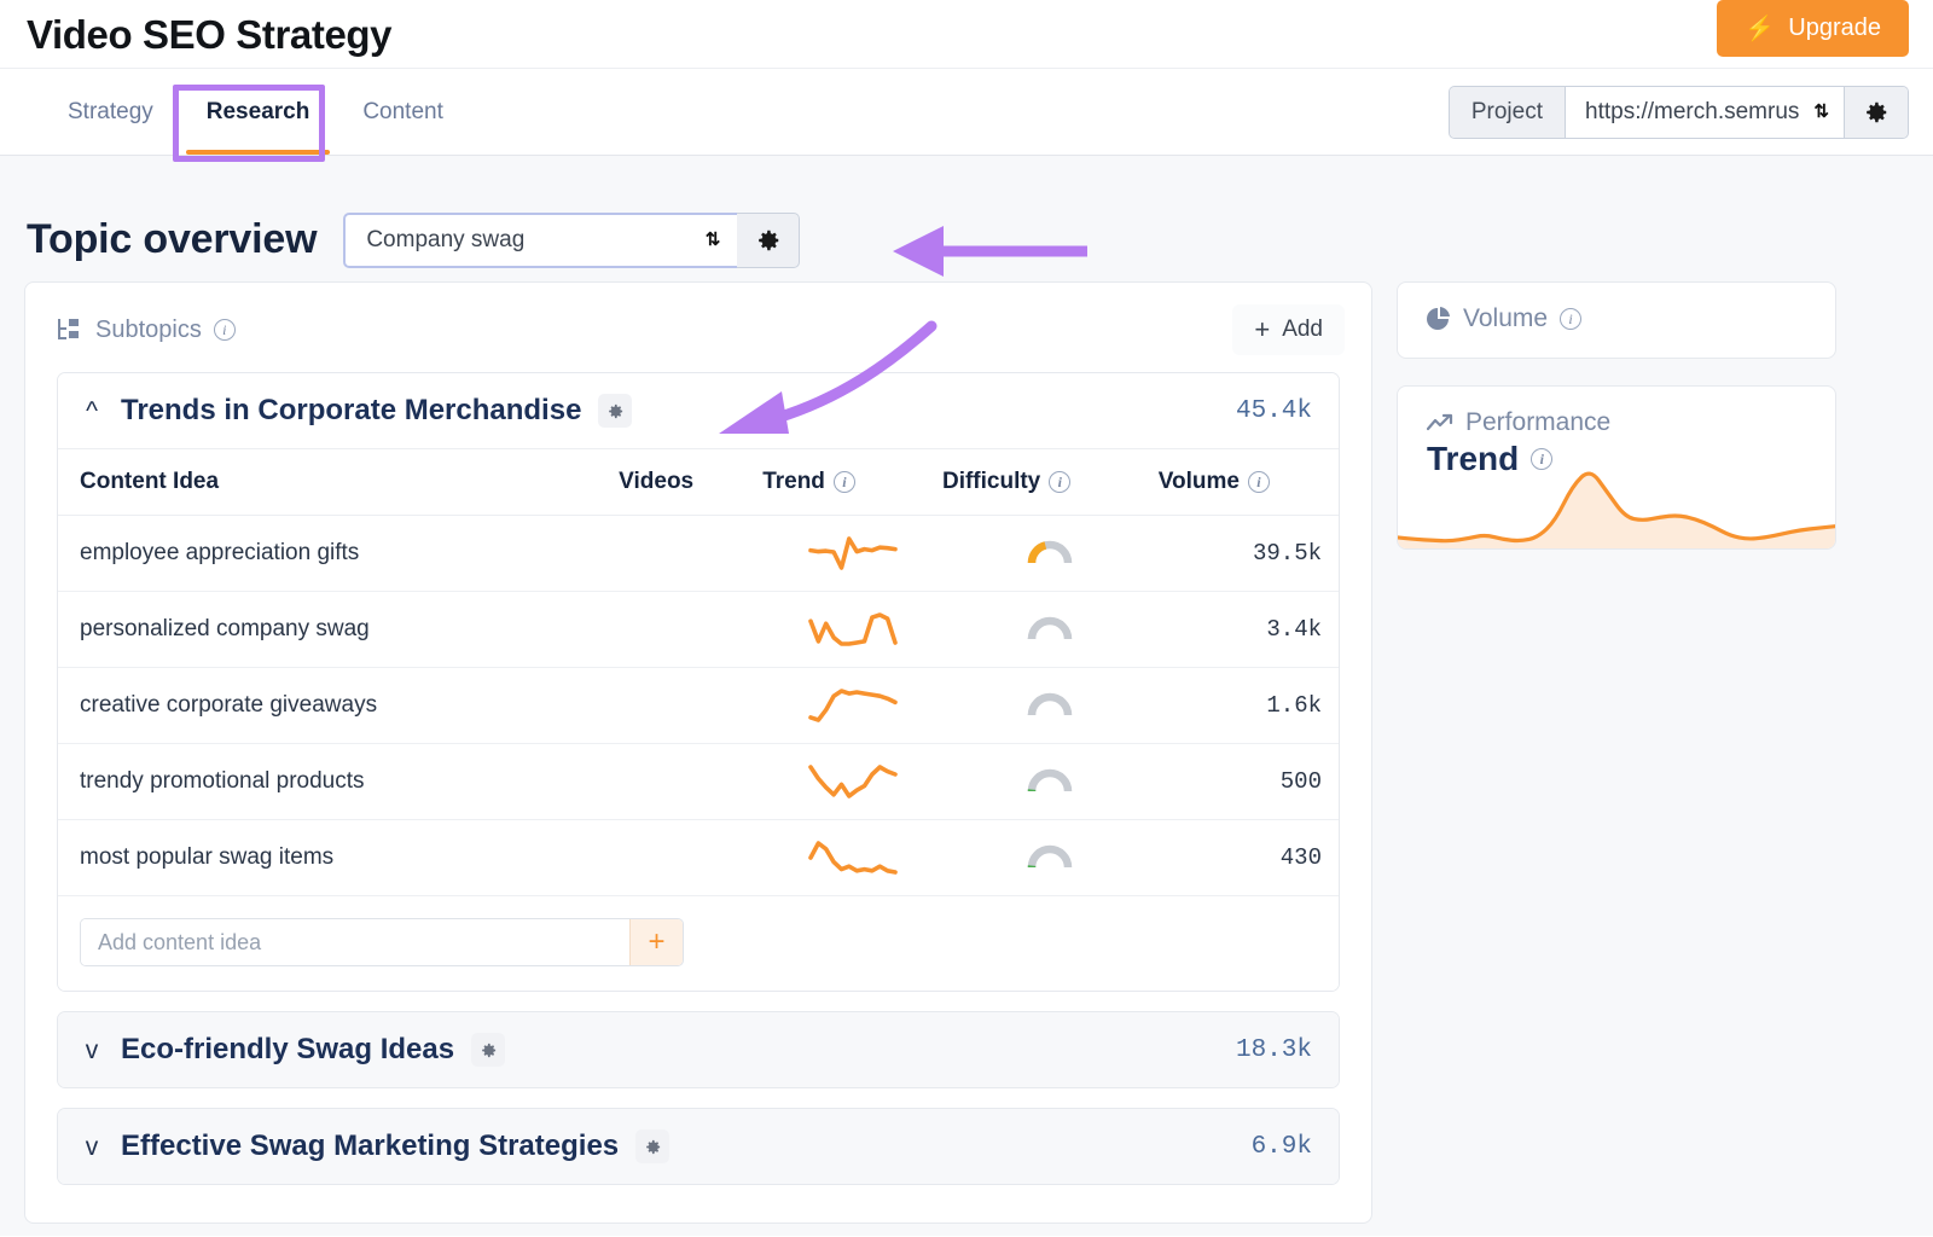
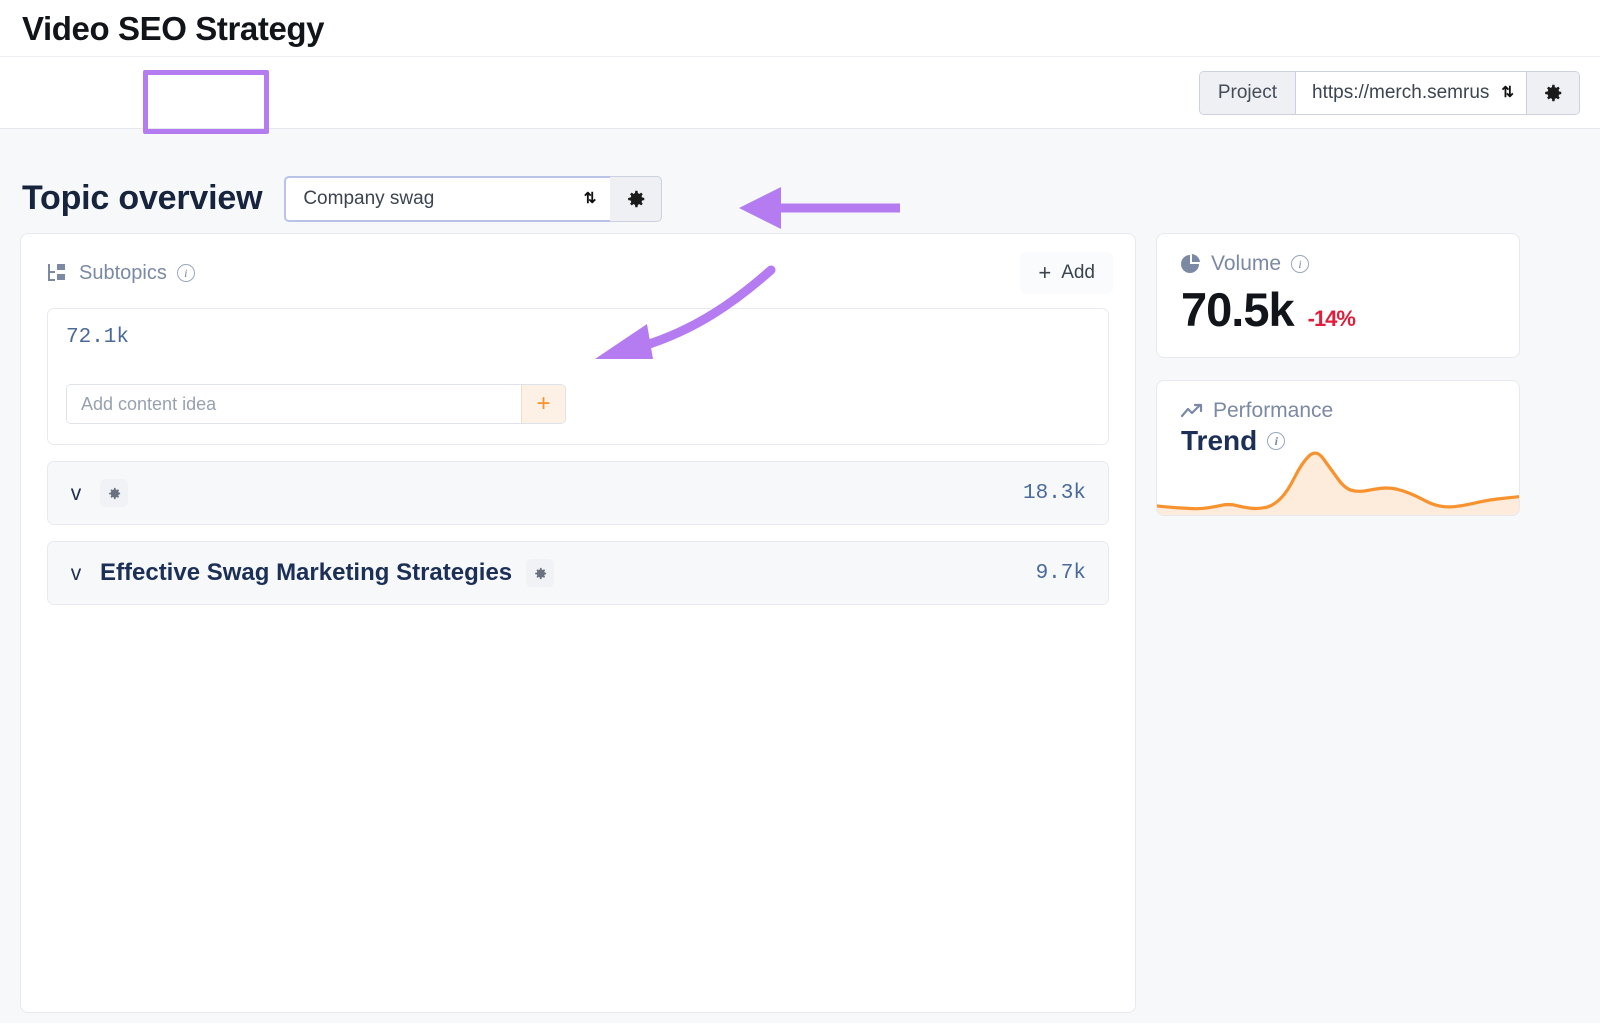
  Video SEO Strategy
- ⚡
- Upgrade
- Strategy
- Research
- Content
  Project
  https://merch.semrus
  ⇅
  Topic overview
  Company swag
  ⇅
  Subtopics
  i
  +
  Add
- ^
- Trends in Corporate Merchandise
- 45.4k
+ 72.1k
- Content Idea	Videos	Trend i	Difficulty i	Volume i
- employee appreciation gifts				39.5k
- personalized company swag				3.4k
- creative corporate giveaways				1.6k
- trendy promotional products				500
- most popular swag items				430
  Add content idea
  +
  v
- Eco-friendly Swag Ideas
  18.3k
  v
  Effective Swag Marketing Strategies
- 6.9k
+ 9.7k
  Volume
  i
+ 70.5k
+ -14%
  Performance
  Trend
  i
